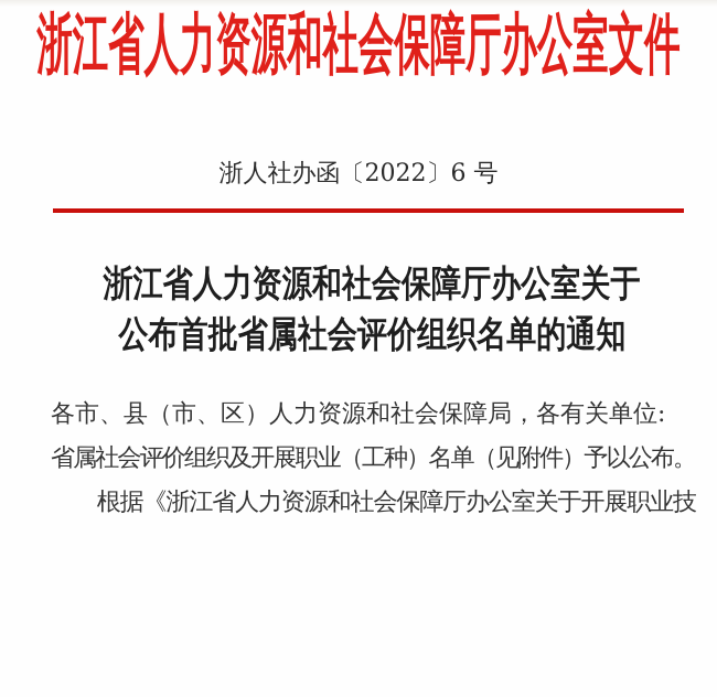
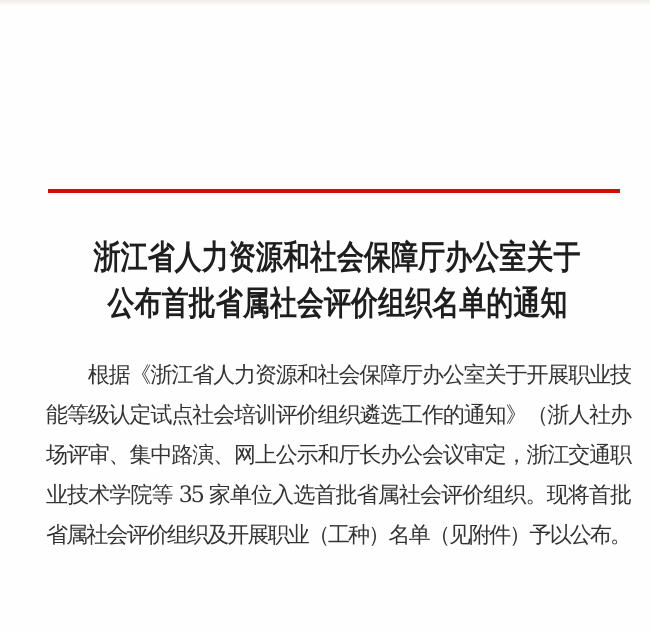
- 浙江省人力资源和社会保障厅办公室文件
- 浙人社办函〔2022〕6 号
  浙江省人力资源和社会保障厅办公室关于
  公布首批省属社会评价组织名单的通知
- 各市、县（市、区）人力资源和社会保障局，各有关单位:
- 省属社会评价组织及开展职业（工种）名单（见附件）予以公布。
+ 根据《浙江省人力资源和社会保障厅办公室关于开展职业技
+ 能等级认定试点社会培训评价组织遴选工作的通知》（浙人社办
+ 场评审、集中路演、网上公示和厅长办公会议审定，浙江交通职
+ 业技术学院等 35 家单位入选首批省属社会评价组织。现将首批
- 根据《浙江省人力资源和社会保障厅办公室关于开展职业技
+ 省属社会评价组织及开展职业（工种）名单（见附件）予以公布。
